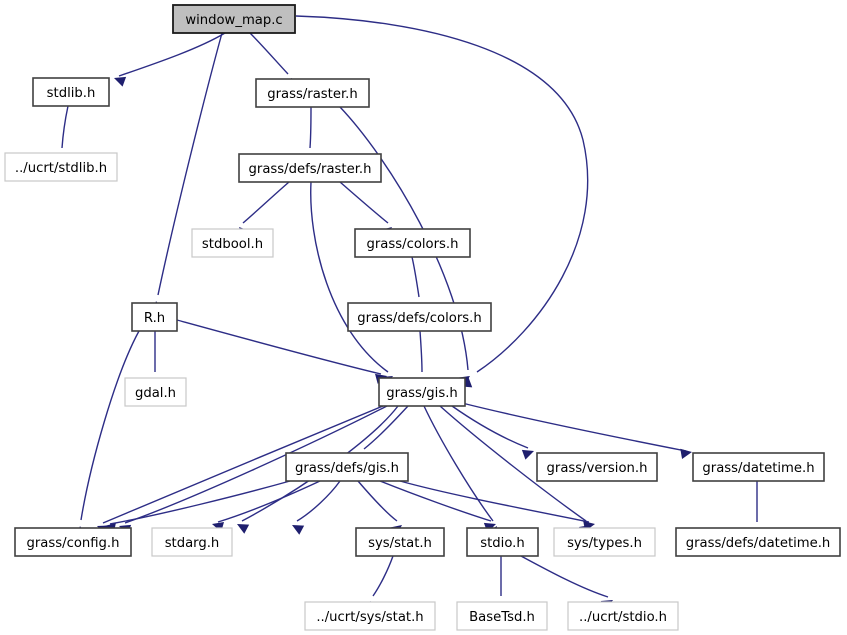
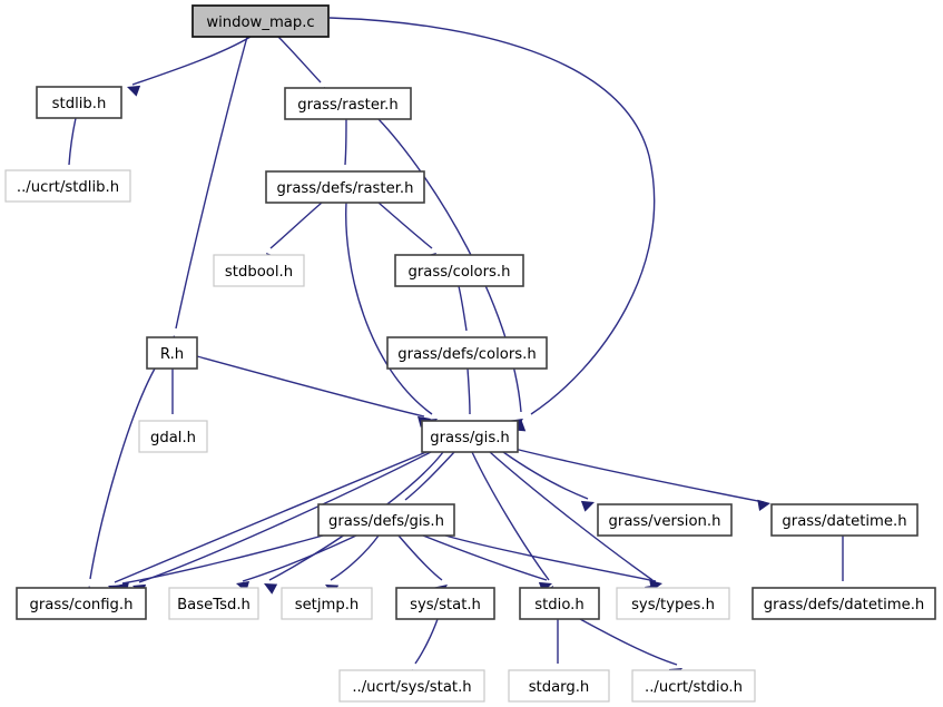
  window_map.c
  stdlib.h
  ../ucrt/stdlib.h
  grass/raster.h
  grass/defs/raster.h
  stdbool.h
  grass/colors.h
  grass/defs/colors.h
  R.h
  gdal.h
  grass/gis.h
  grass/defs/gis.h
  grass/version.h
  grass/datetime.h
  grass/config.h
- stdarg.h
+ BaseTsd.h
+ setjmp.h
  sys/stat.h
  stdio.h
  sys/types.h
  grass/defs/datetime.h
  ../ucrt/sys/stat.h
- BaseTsd.h
+ stdarg.h
  ../ucrt/stdio.h
